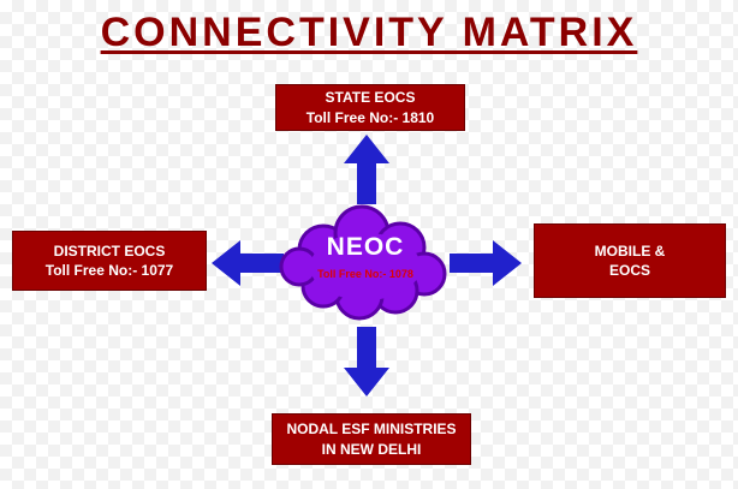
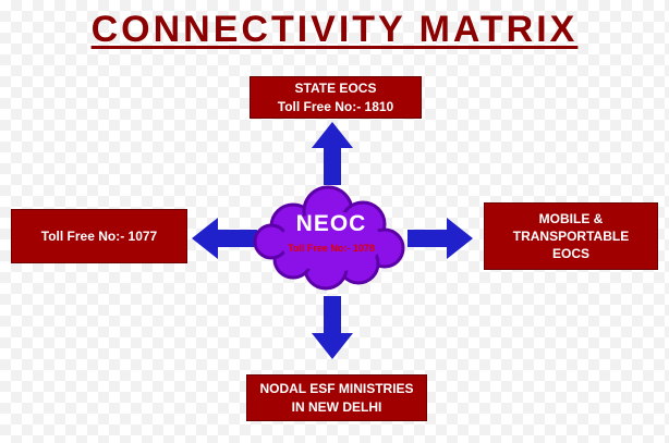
  CONNECTIVITY MATRIX
  STATE EOCS
  Toll Free No:- 1810
- DISTRICT EOCS
  Toll Free No:- 1077
  MOBILE &
+ TRANSPORTABLE
  EOCS
  NODAL ESF MINISTRIES
  IN NEW DELHI
  NEOC
  Toll Free No:- 1078
